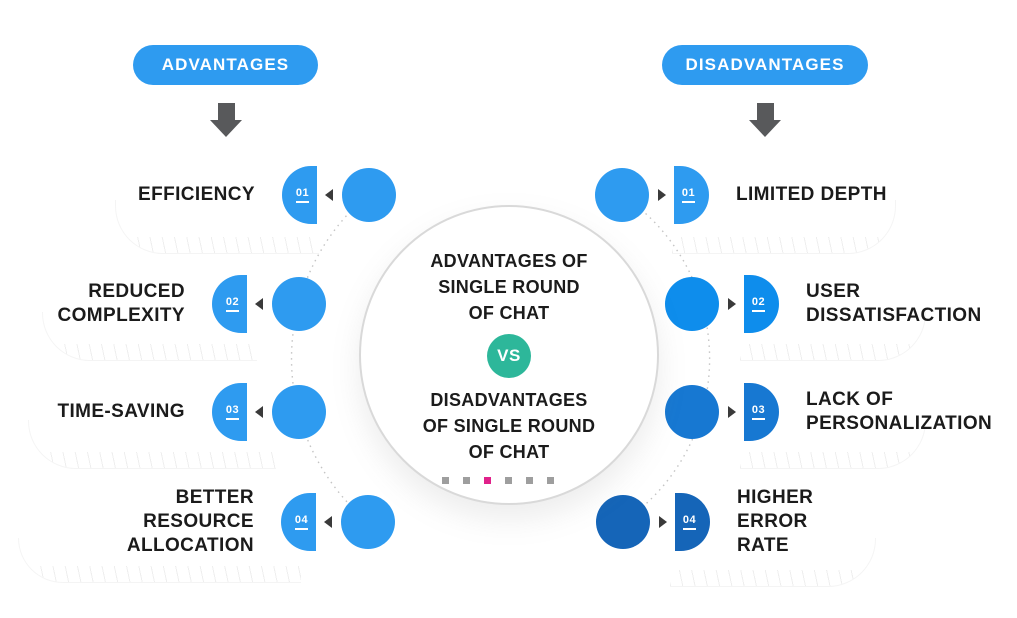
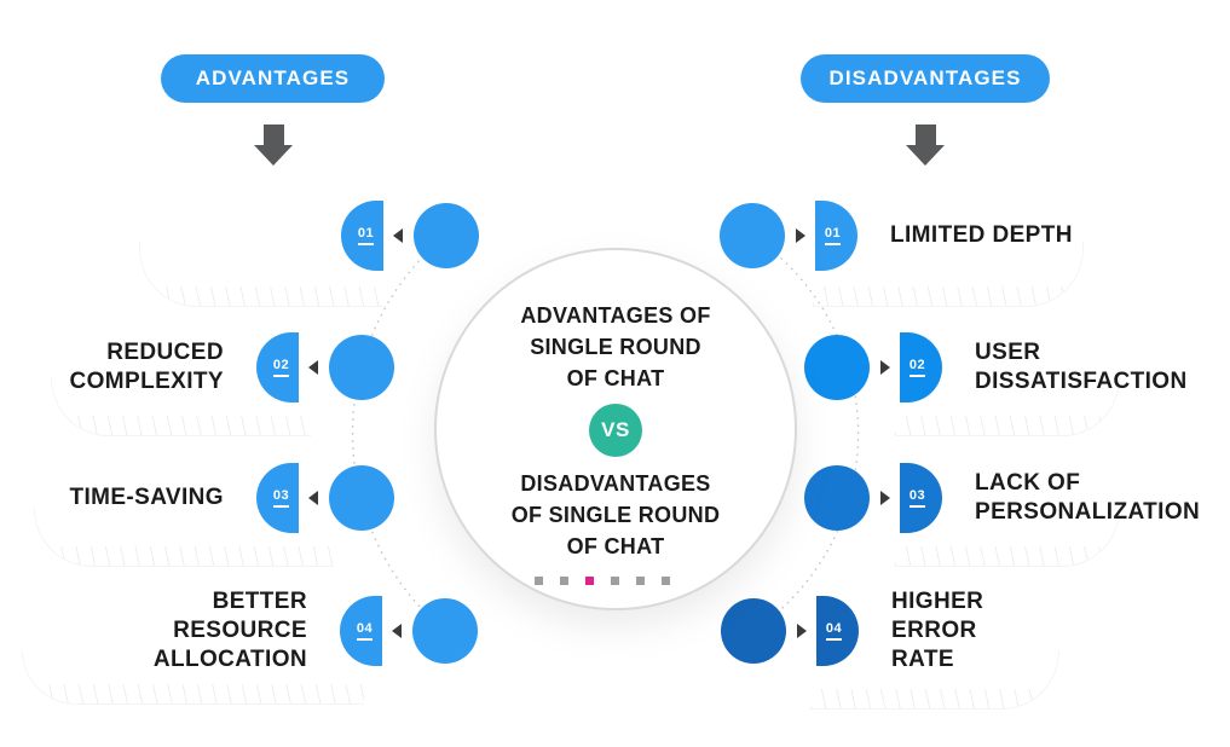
  ADVANTAGES
  DISADVANTAGES
- EFFICIENCY
  01
  REDUCED
  COMPLEXITY
  02
  TIME-SAVING
  03
  BETTER
  RESOURCE
  ALLOCATION
  04
  01
  LIMITED DEPTH
  02
  USER
  DISSATISFACTION
  03
  LACK OF
  PERSONALIZATION
  04
  HIGHER
  ERROR
  RATE
  ADVANTAGES OF
  SINGLE ROUND
  OF CHAT
  VS
  DISADVANTAGES
  OF SINGLE ROUND
  OF CHAT
